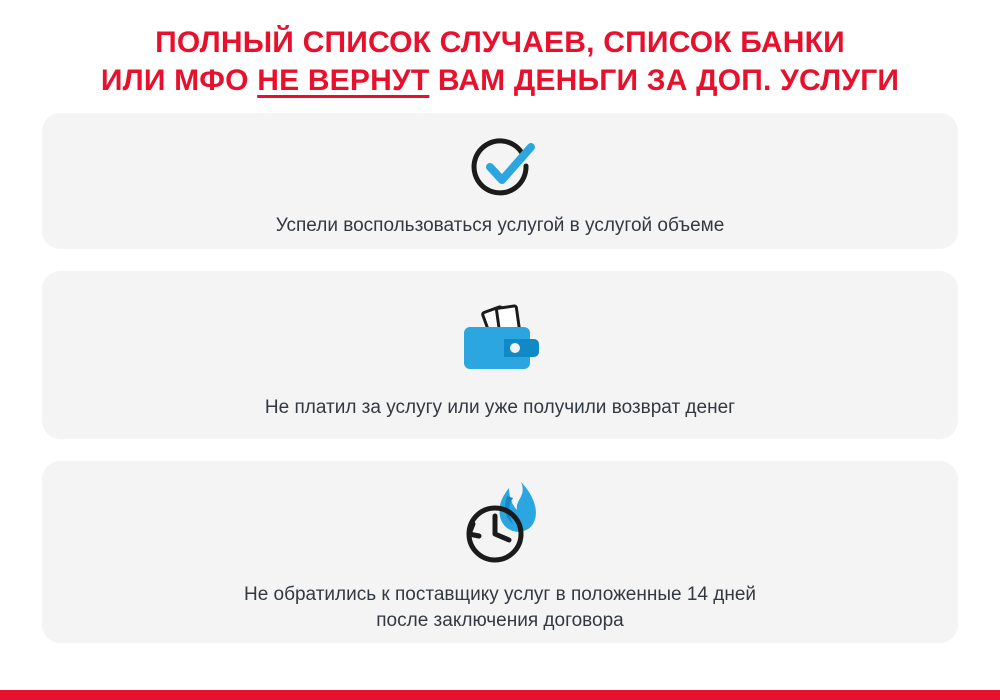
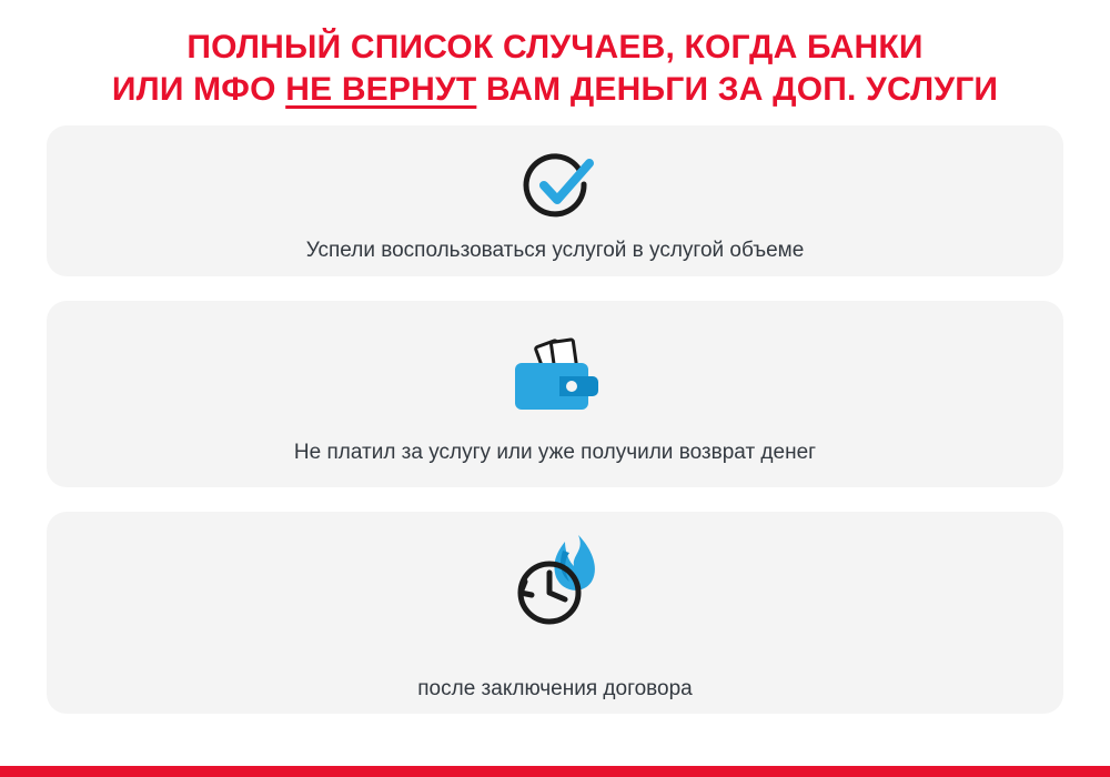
- ПОЛНЫЙ СПИСОК СЛУЧАЕВ, СПИСОК БАНКИ
+ ПОЛНЫЙ СПИСОК СЛУЧАЕВ, КОГДА БАНКИ
  ИЛИ МФО НЕ ВЕРНУТ ВАМ ДЕНЬГИ ЗА ДОП. УСЛУГИ
  Успели воспользоваться услугой в услугой объеме
  Не платил за услугу или уже получили возврат денег
- Не обратились к поставщику услуг в положенные 14 дней
  после заключения договора
